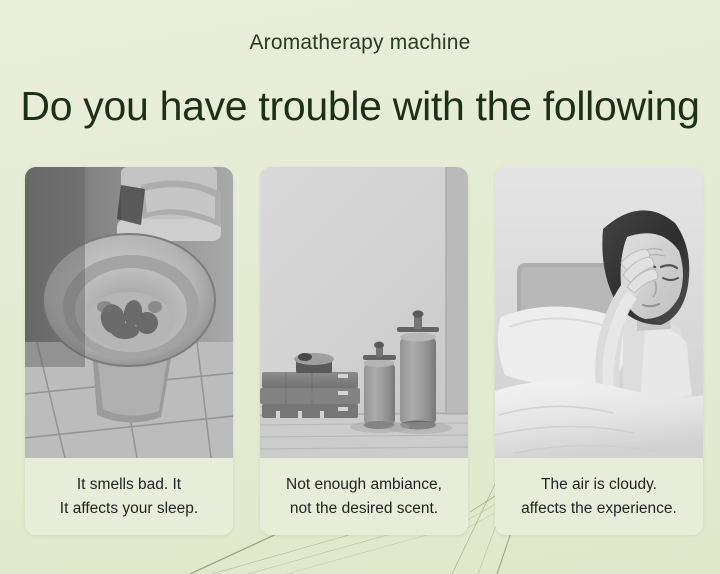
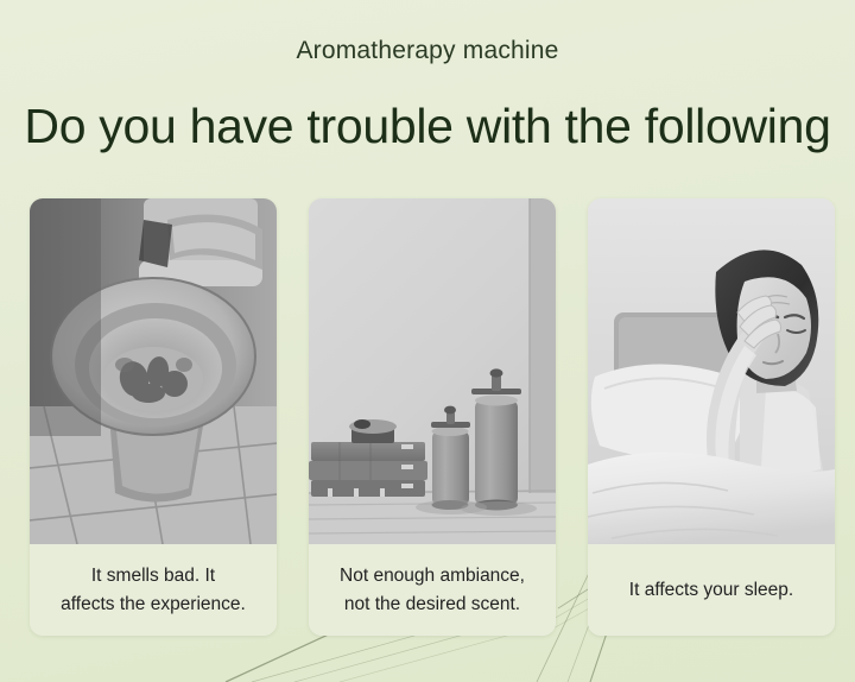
  Aromatherapy machine
  Do you have trouble with the following
  It smells bad. It
- It affects your sleep.
+ affects the experience.
  Not enough ambiance,
  not the desired scent.
- The air is cloudy.
- affects the experience.
+ It affects your sleep.
